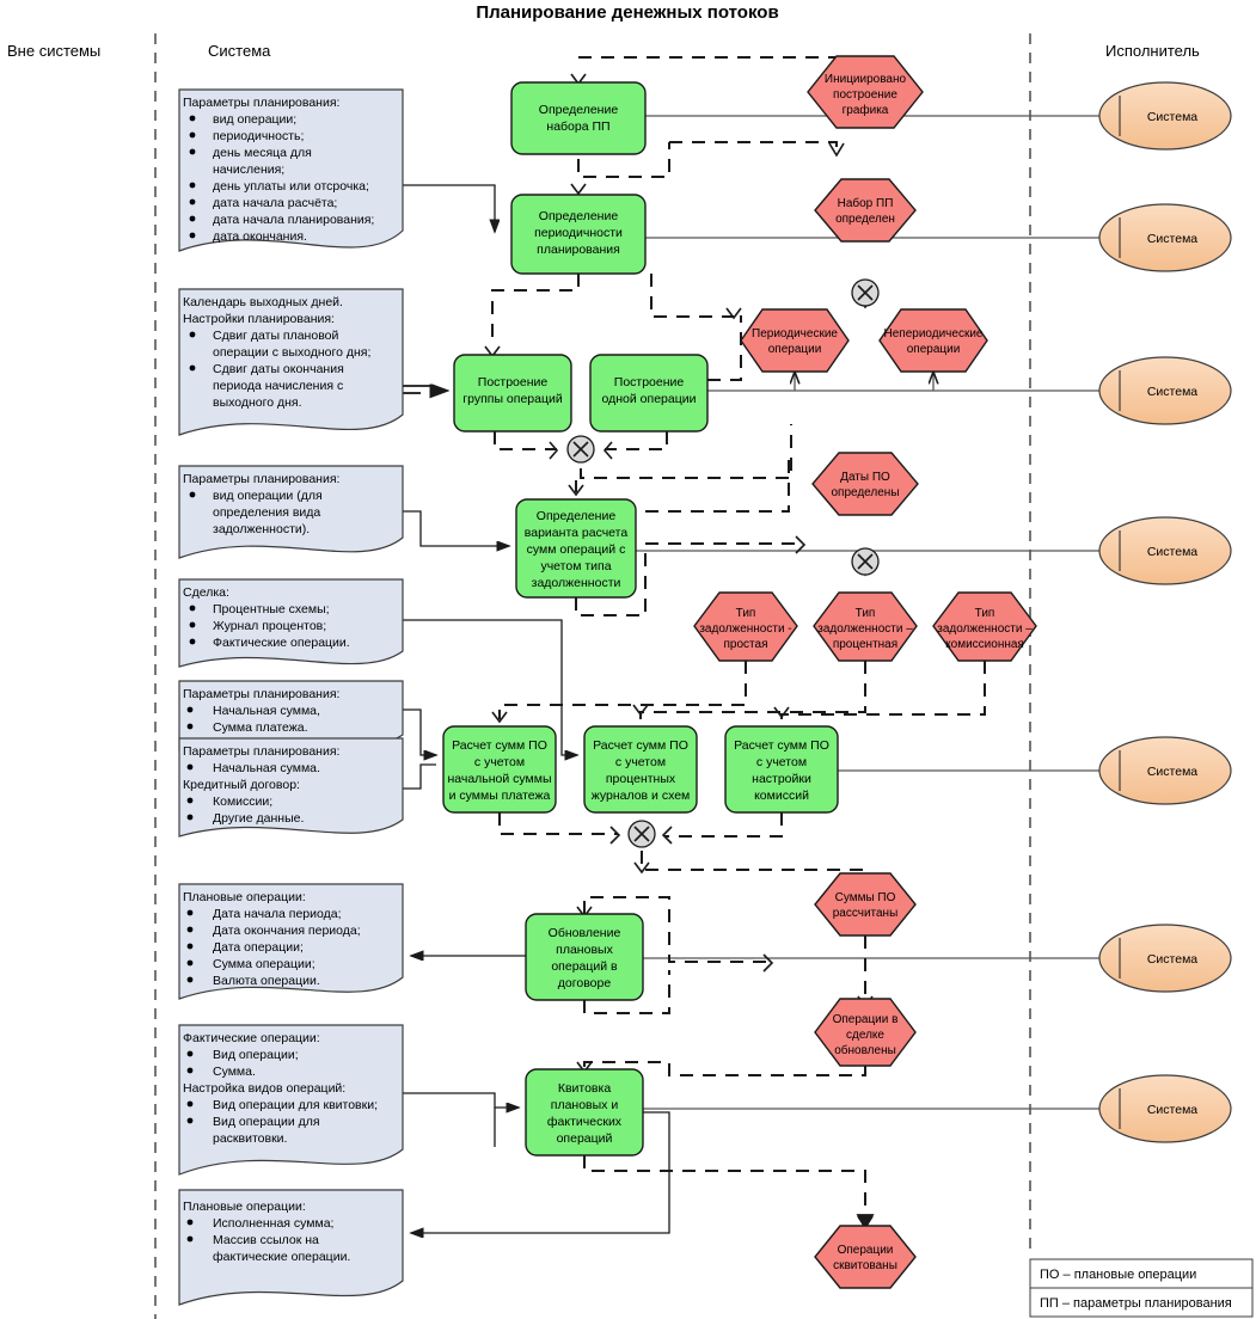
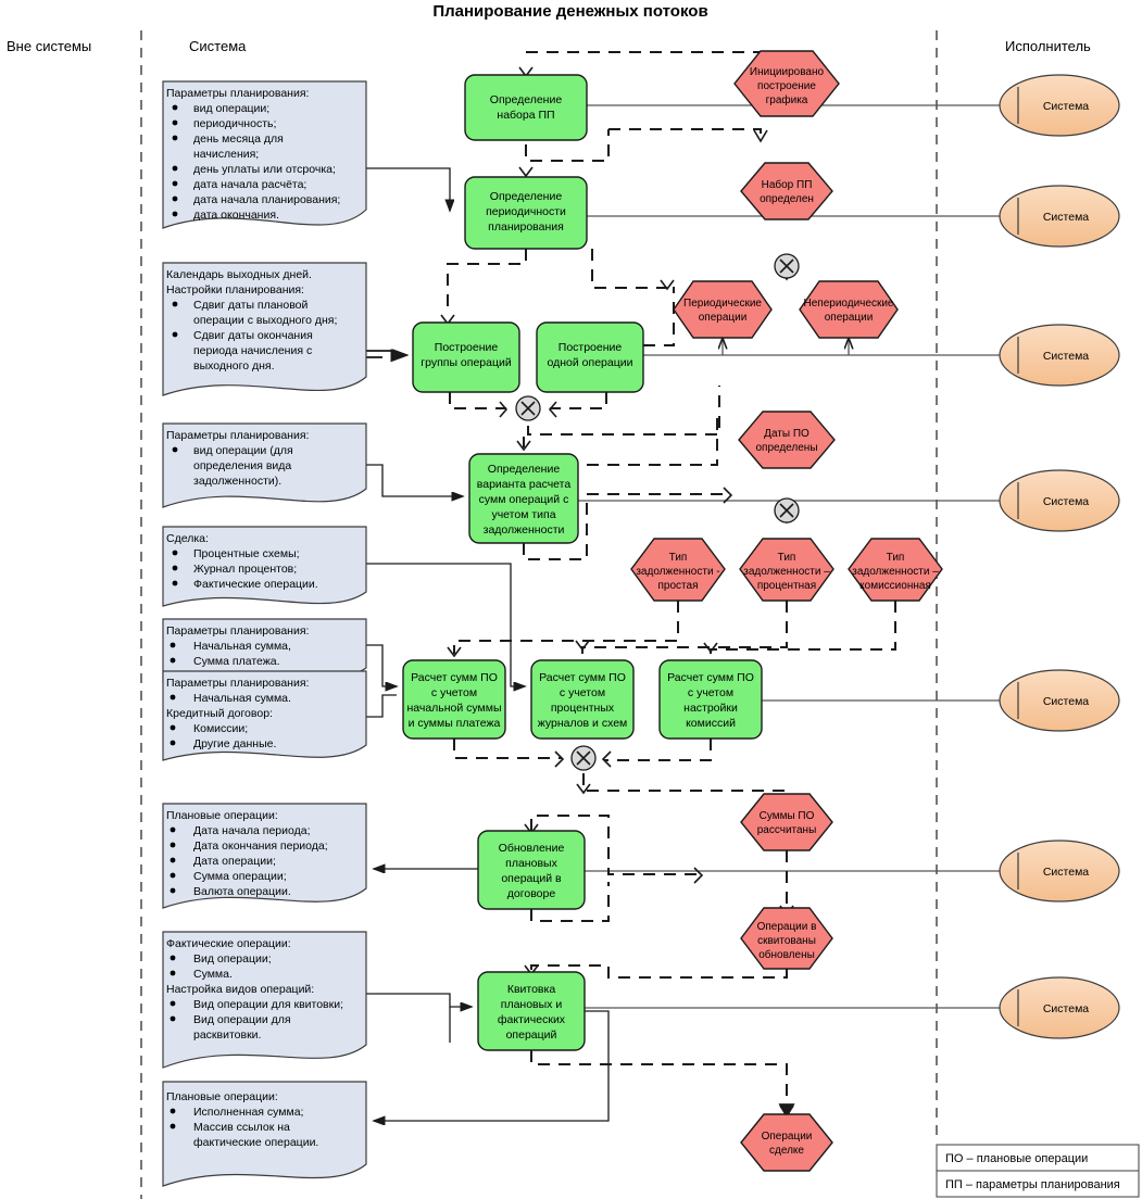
  Планирование денежных потоков
  Вне системы
  Система
  Исполнитель
  Параметры планирования:
  вид операции;
  периодичность;
  день месяца для
  начисления;
  день уплаты или отсрочка;
  дата начала расчёта;
  дата начала планирования;
  дата окончания.
  Календарь выходных дней.
  Настройки планирования:
  Сдвиг даты плановой
  операции с выходного дня;
  Сдвиг даты окончания
  периода начисления с
  выходного дня.
  Параметры планирования:
  вид операции (для
  определения вида
  задолженности).
  Сделка:
  Процентные схемы;
  Журнал процентов;
  Фактические операции.
  Параметры планирования:
  Начальная сумма,
  Сумма платежа.
  Параметры планирования:
  Начальная сумма.
  Кредитный договор:
  Комиссии;
  Другие данные.
  Плановые операции:
  Дата начала периода;
  Дата окончания периода;
  Дата операции;
  Сумма операции;
  Валюта операции.
  Фактические операции:
  Вид операции;
  Сумма.
  Настройка видов операций:
  Вид операции для квитовки;
  Вид операции для
  расквитовки.
  Плановые операции:
  Исполненная сумма;
  Массив ссылок на
  фактические операции.
  Определение
  набора ПП
  Определение
  периодичности
  планирования
  Построение
  группы операций
  Построение
  одной операции
  Определение
  варианта расчета
  сумм операций с
  учетом типа
  задолженности
  Расчет сумм ПО
  с учетом
  начальной суммы
  и суммы платежа
  Расчет сумм ПО
  с учетом
  процентных
  журналов и схем
  Расчет сумм ПО
  с учетом
  настройки
  комиссий
  Обновление
  плановых
  операций в
  договоре
  Квитовка
  плановых и
  фактических
  операций
  Инициировано
  построение
  графика
  Набор ПП
  определен
  Периодические
  операции
  Непериодические
  операции
  Даты ПО
  определены
  Тип
  задолженности -
  простая
  Тип
  задолженности –
  процентная
  Тип
  задолженности –
  комиссионная
  Суммы ПО
  рассчитаны
  Операции в
- сделке
+ сквитованы
  обновлены
  Операции
- сквитованы
+ сделке
  Система
  Система
  Система
  Система
  Система
  Система
  Система
  ПО – плановые операции
  ПП – параметры планирования
